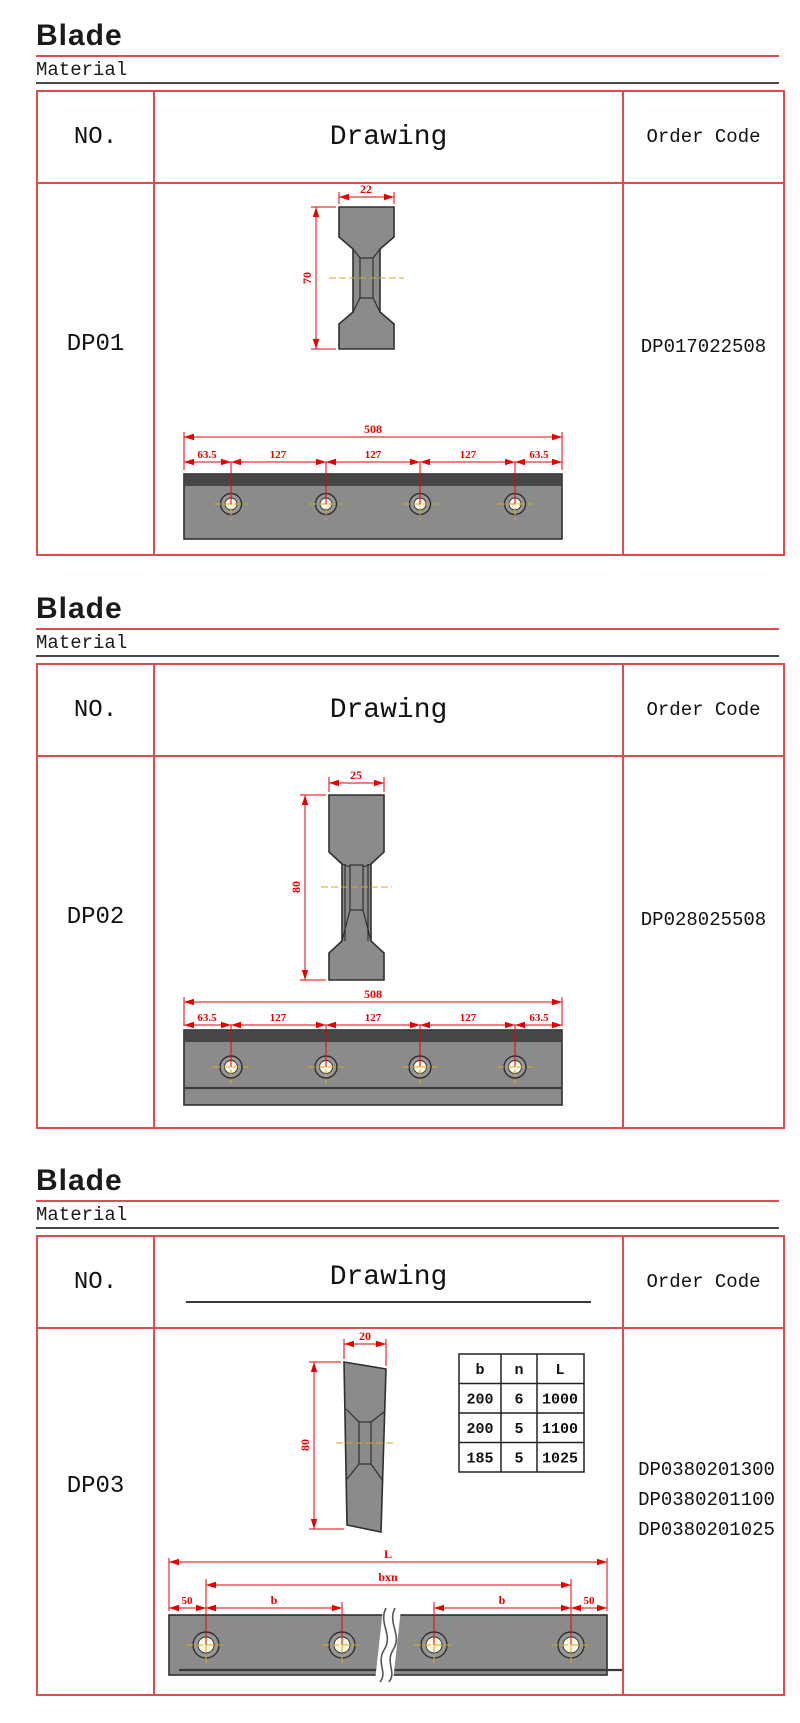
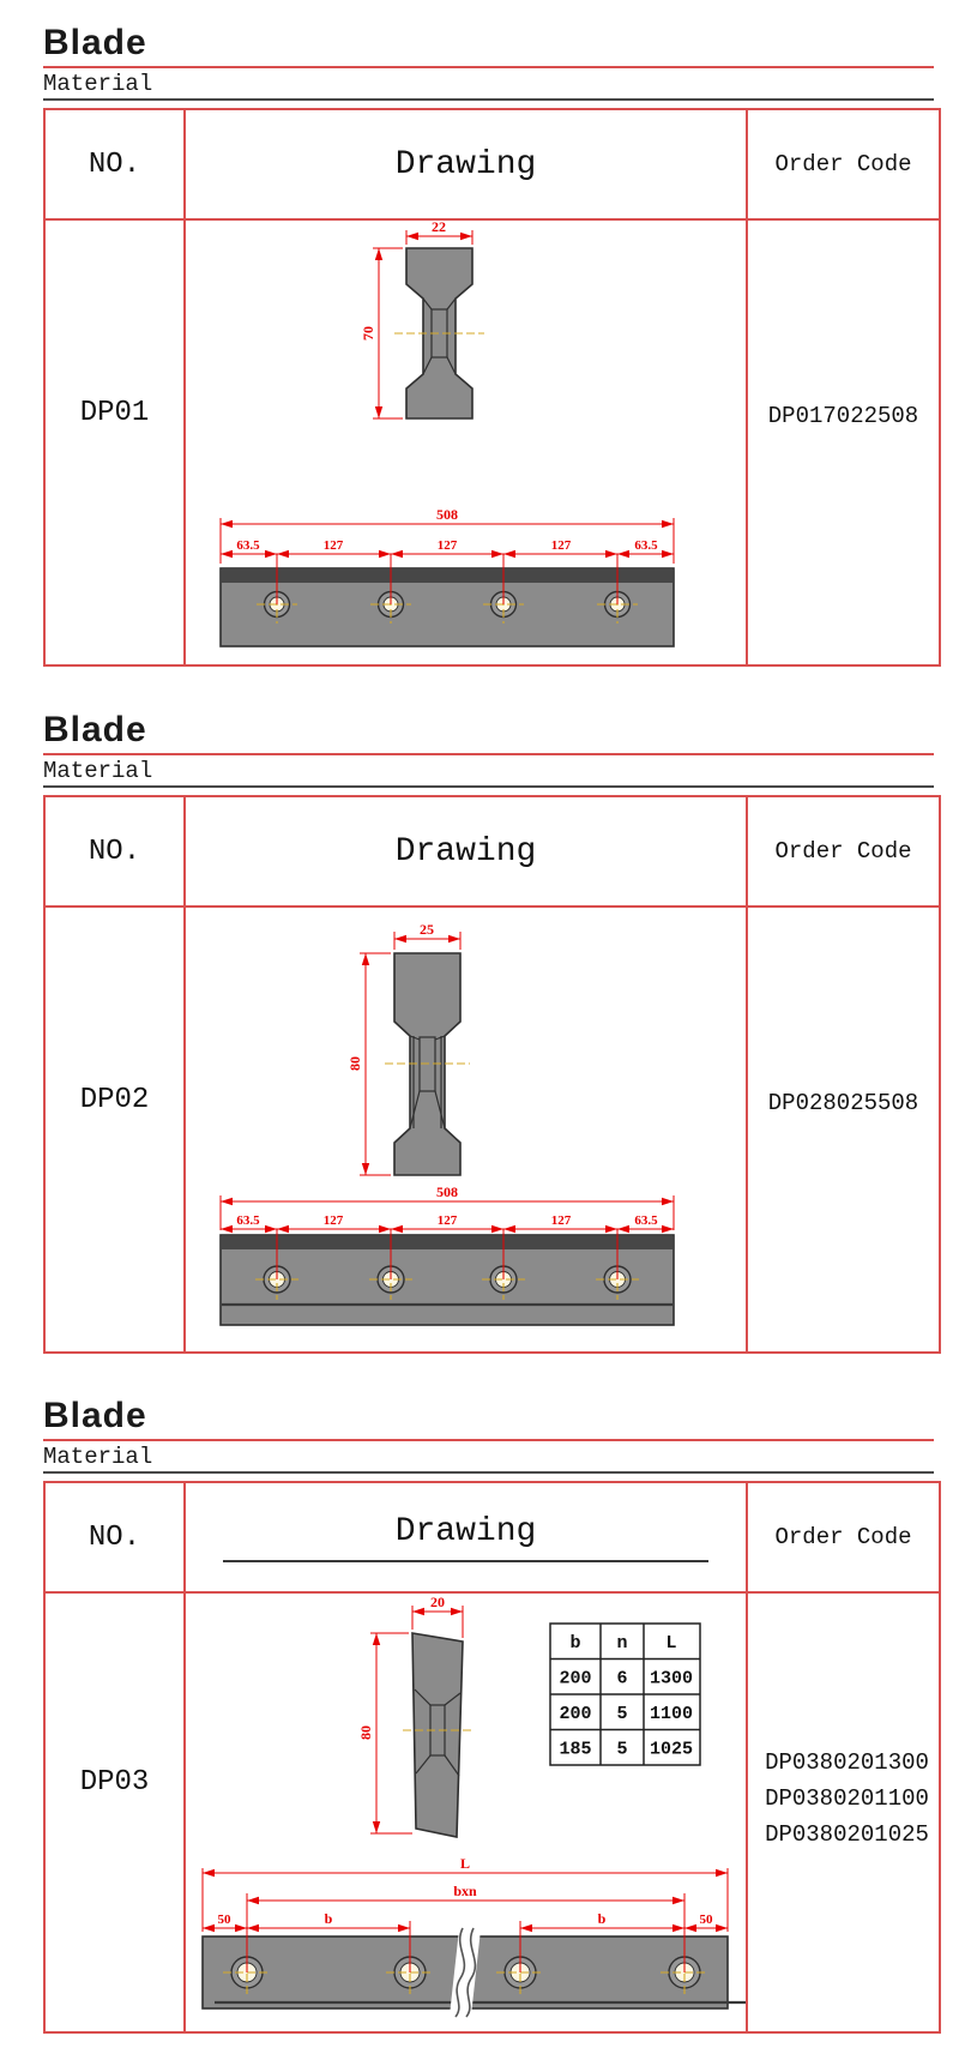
  Blade
  Material
  NO.	Drawing	Order Code
  DP01	22 508 63.5 127 127 127 63.5	DP017022508
  Blade
  Material
  NO.	Drawing	Order Code
  DP02	25 508 63.5 127 127 127 63.5	DP028025508
  Blade
  Material
  NO.	Drawing	Order Code
- DP03	20 b n L 200 6 1000 200 5 1100 185 5 1025 L bxn 50 b b 50	DP0380201300 DP0380201100 DP0380201025
+ DP03	20 b n L 200 6 1300 200 5 1100 185 5 1025 L bxn 50 b b 50	DP0380201300 DP0380201100 DP0380201025
